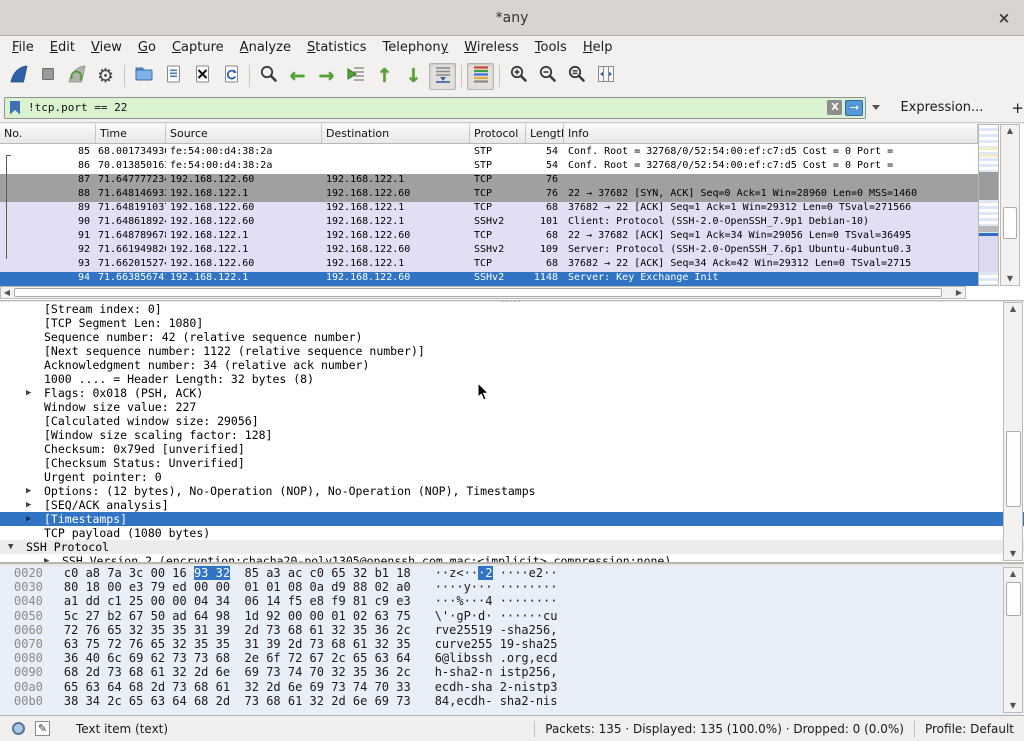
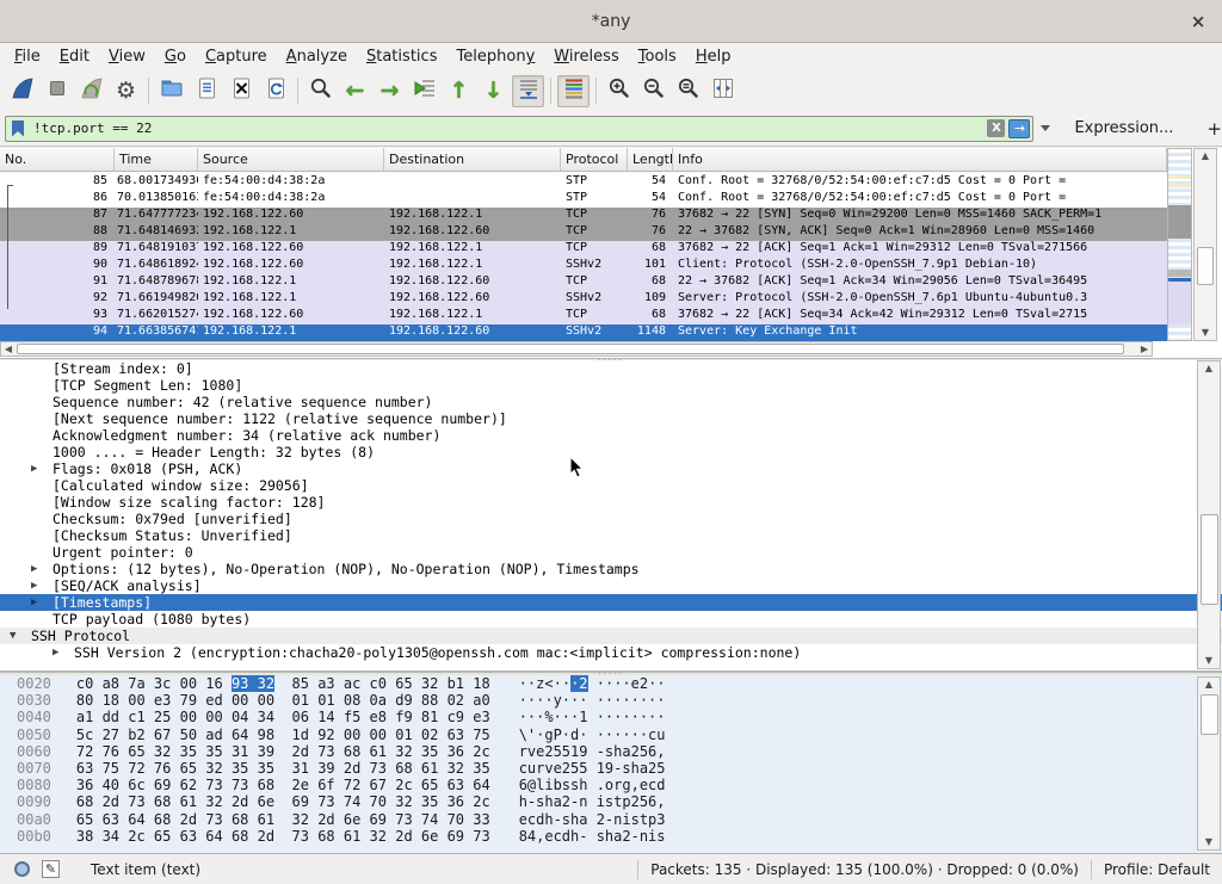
  *any
  ×
  File
  Edit
  View
  Go
  Capture
  Analyze
  Statistics
  Telephony
  Wireless
  Tools
  Help
  ⚙
  ←
  →
  ↑
  ↓
  !tcp.port == 22
  X
  →
  Expression...
  +
  No.
  Time
  Source
  Destination
  Protocol
  Lengt
  Info
  85
  68.00173493
  fe:54:00:d4:38:2a
  STP
  54
  Conf. Root = 32768/0/52:54:00:ef:c7:d5 Cost = 0 Port =
  86
  70.01385016
  fe:54:00:d4:38:2a
  STP
  54
  Conf. Root = 32768/0/52:54:00:ef:c7:d5 Cost = 0 Port =
  87
  71.64777723
  192.168.122.60
  192.168.122.1
  TCP
  76
+ 37682 → 22 [SYN] Seq=0 Win=29200 Len=0 MSS=1460 SACK_PERM=1
  88
  71.64814693
  192.168.122.1
  192.168.122.60
  TCP
  76
  22 → 37682 [SYN, ACK] Seq=0 Ack=1 Win=28960 Len=0 MSS=1460
  89
  71.64819103
  192.168.122.60
  192.168.122.1
  TCP
  68
  37682 → 22 [ACK] Seq=1 Ack=1 Win=29312 Len=0 TSval=271566
  90
  71.64861892
  192.168.122.60
  192.168.122.1
  SSHv2
  101
  Client: Protocol (SSH-2.0-OpenSSH_7.9p1 Debian-10)
  91
  71.64878967
  192.168.122.1
  192.168.122.60
  TCP
  68
  22 → 37682 [ACK] Seq=1 Ack=34 Win=29056 Len=0 TSval=36495
  92
  71.66194982
  192.168.122.1
  192.168.122.60
  SSHv2
  109
  Server: Protocol (SSH-2.0-OpenSSH_7.6p1 Ubuntu-4ubuntu0.3
  93
  71.66201527
  192.168.122.60
  192.168.122.1
  TCP
  68
  37682 → 22 [ACK] Seq=34 Ack=42 Win=29312 Len=0 TSval=2715
  94
  71.66385674
  192.168.122.1
  192.168.122.60
  SSHv2
  1148
  Server: Key Exchange Init
  ▲
  ▼
  ◀
  ▶
  [Stream index: 0]
  [TCP Segment Len: 1080]
  Sequence number: 42 (relative sequence number)
  [Next sequence number: 1122 (relative sequence number)]
  Acknowledgment number: 34 (relative ack number)
  1000 .... = Header Length: 32 bytes (8)
  ▶
  Flags: 0x018 (PSH, ACK)
- Window size value: 227
  [Calculated window size: 29056]
  [Window size scaling factor: 128]
  Checksum: 0x79ed [unverified]
  [Checksum Status: Unverified]
  Urgent pointer: 0
  ▶
  Options: (12 bytes), No-Operation (NOP), No-Operation (NOP), Timestamps
  ▶
  [SEQ/ACK analysis]
  ▶
  [Timestamps]
  TCP payload (1080 bytes)
  ▼
  SSH Protocol
  ▶
  SSH Version 2 (encryption:chacha20-poly1305@openssh.com mac:<implicit> compression:none)
  ▲
  ▼
  ·····
  0020 c0 a8 7a 3c 00 16 93 32 85 a3 ac c0 65 32 b1 18 ··z<···2 ····e2··
  0030 80 18 00 e3 79 ed 00 00 01 01 08 0a d9 88 02 a0 ····y··· ········
- 0040 a1 dd c1 25 00 00 04 34 06 14 f5 e8 f9 81 c9 e3 ···%···4 ········
+ 0040 a1 dd c1 25 00 00 04 34 06 14 f5 e8 f9 81 c9 e3 ···%···1 ········
  0050 5c 27 b2 67 50 ad 64 98 1d 92 00 00 01 02 63 75 \'·gP·d· ······cu
  0060 72 76 65 32 35 35 31 39 2d 73 68 61 32 35 36 2c rve25519 -sha256,
  0070 63 75 72 76 65 32 35 35 31 39 2d 73 68 61 32 35 curve255 19-sha25
  0080 36 40 6c 69 62 73 73 68 2e 6f 72 67 2c 65 63 64 6@libssh .org,ecd
  0090 68 2d 73 68 61 32 2d 6e 69 73 74 70 32 35 36 2c h-sha2-n istp256,
  00a0 65 63 64 68 2d 73 68 61 32 2d 6e 69 73 74 70 33 ecdh-sha 2-nistp3
  00b0 38 34 2c 65 63 64 68 2d 73 68 61 32 2d 6e 69 73 84,ecdh- sha2-nis
  ▲
  ▼
  ✎
  Text item (text)
  Packets: 135 · Displayed: 135 (100.0%) · Dropped: 0 (0.0%)
  Profile: Default
